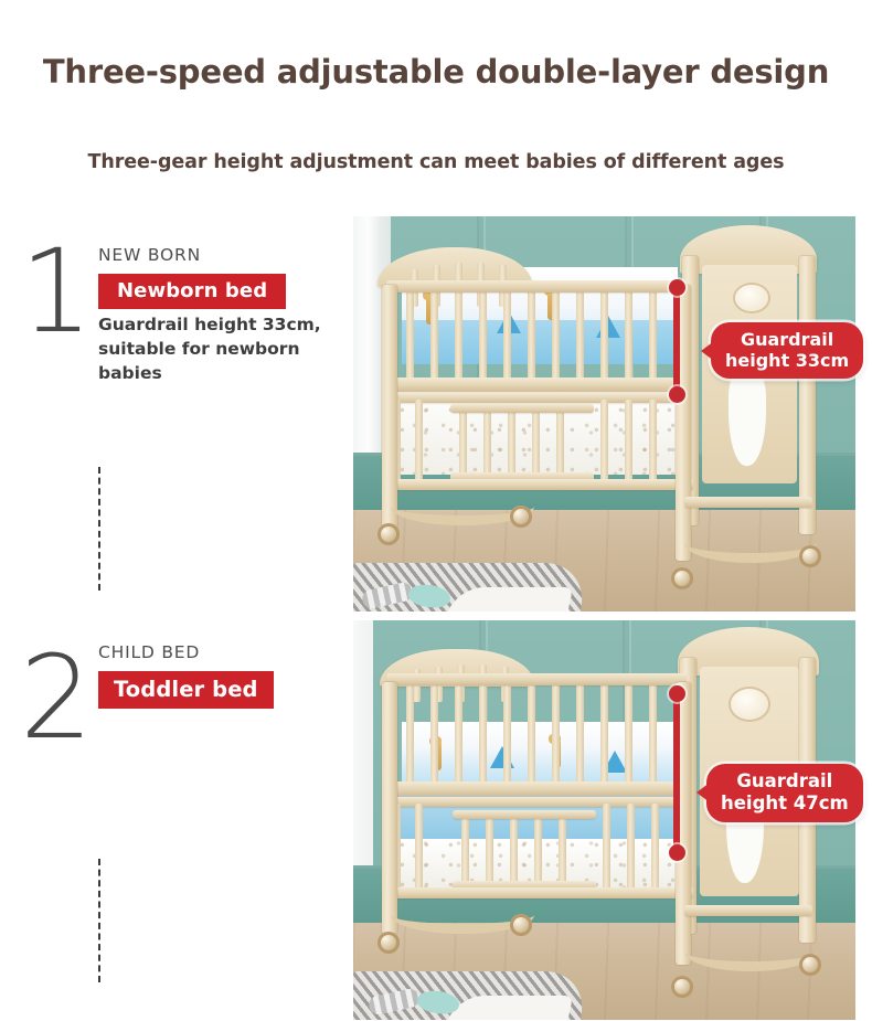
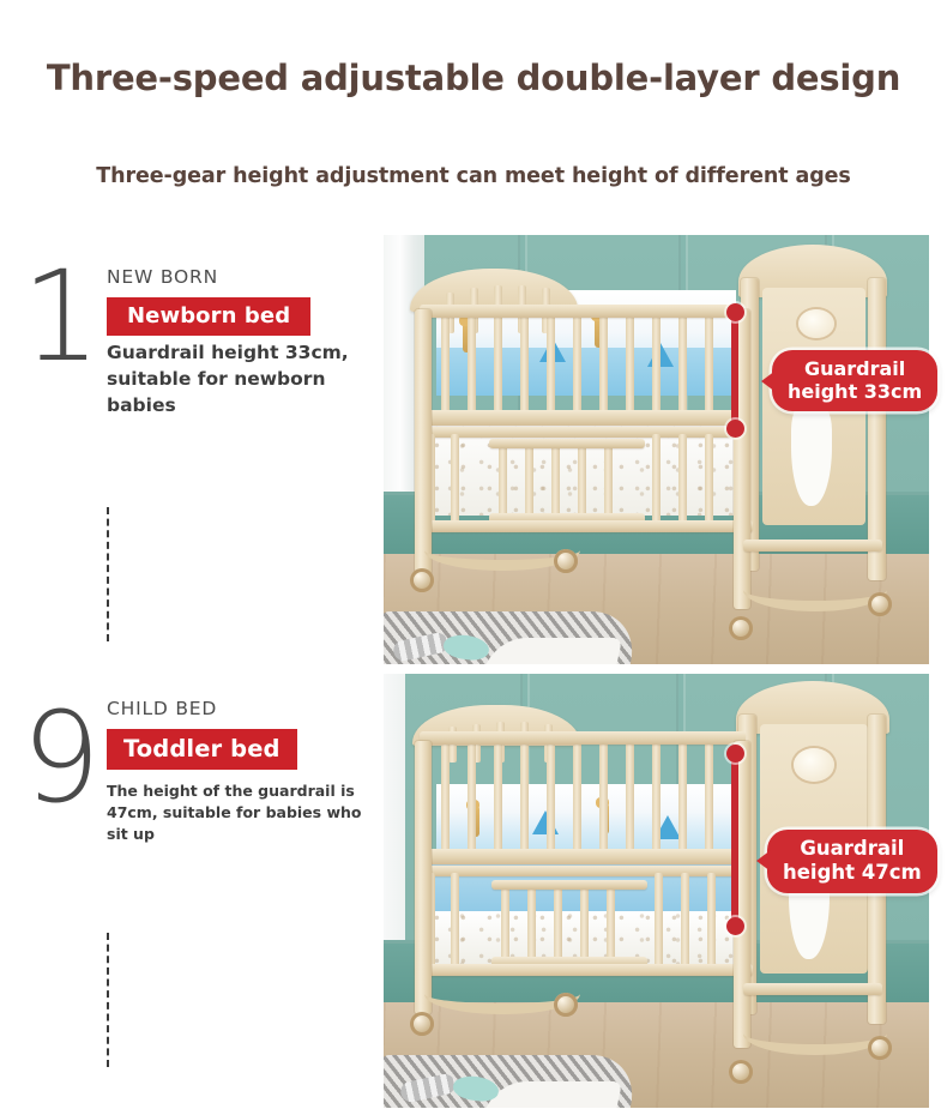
  Three-speed adjustable double-layer design
- Three-gear height adjustment can meet babies of different ages
+ Three-gear height adjustment can meet height of different ages
  1
  NEW BORN
  Newborn bed
  Guardrail height 33cm, suitable for newborn babies
  Guardrail
  height 33cm
- 2
+ 9
  CHILD BED
  Toddler bed
+ The height of the guardrail is 47cm, suitable for babies who sit up
  Guardrail
  height 47cm
